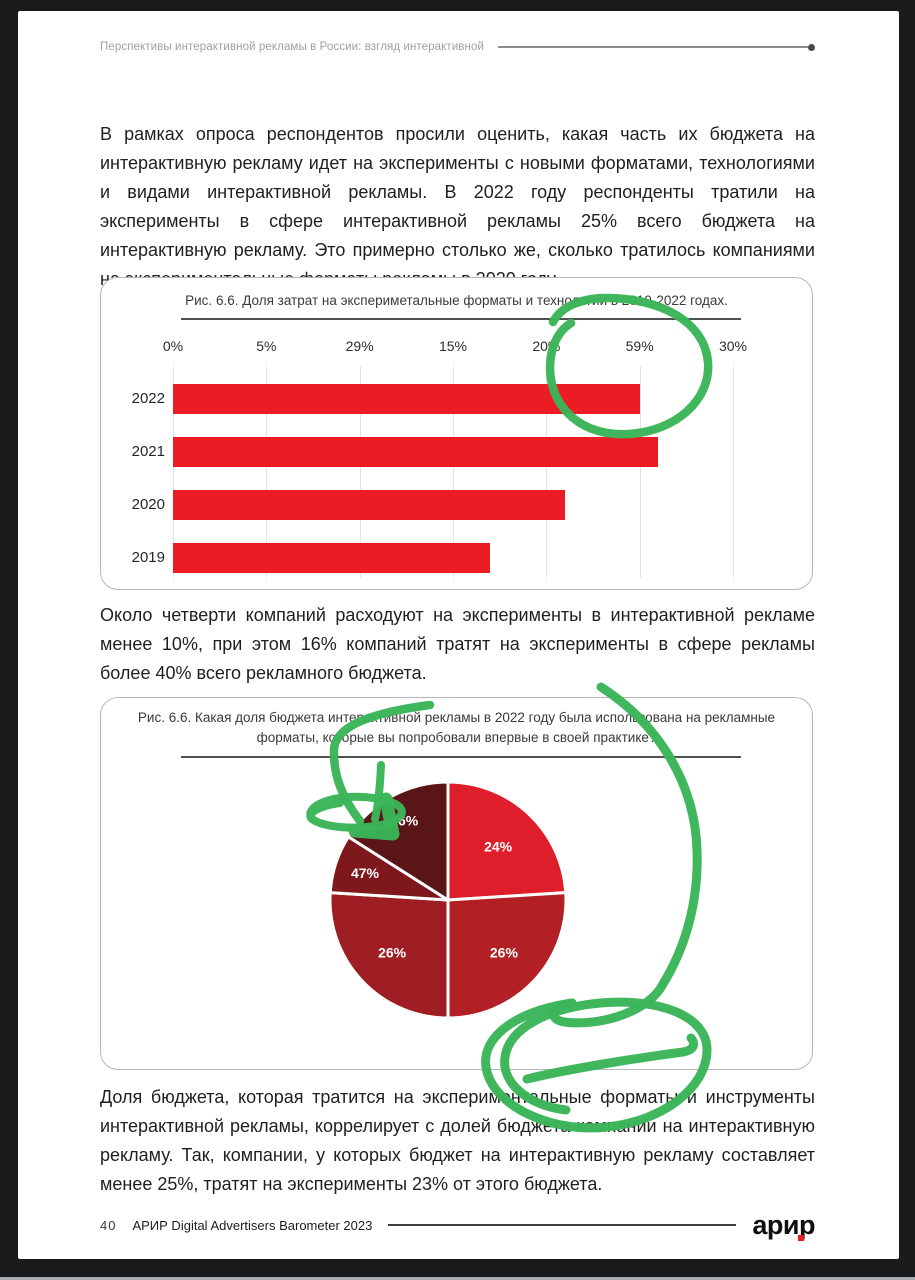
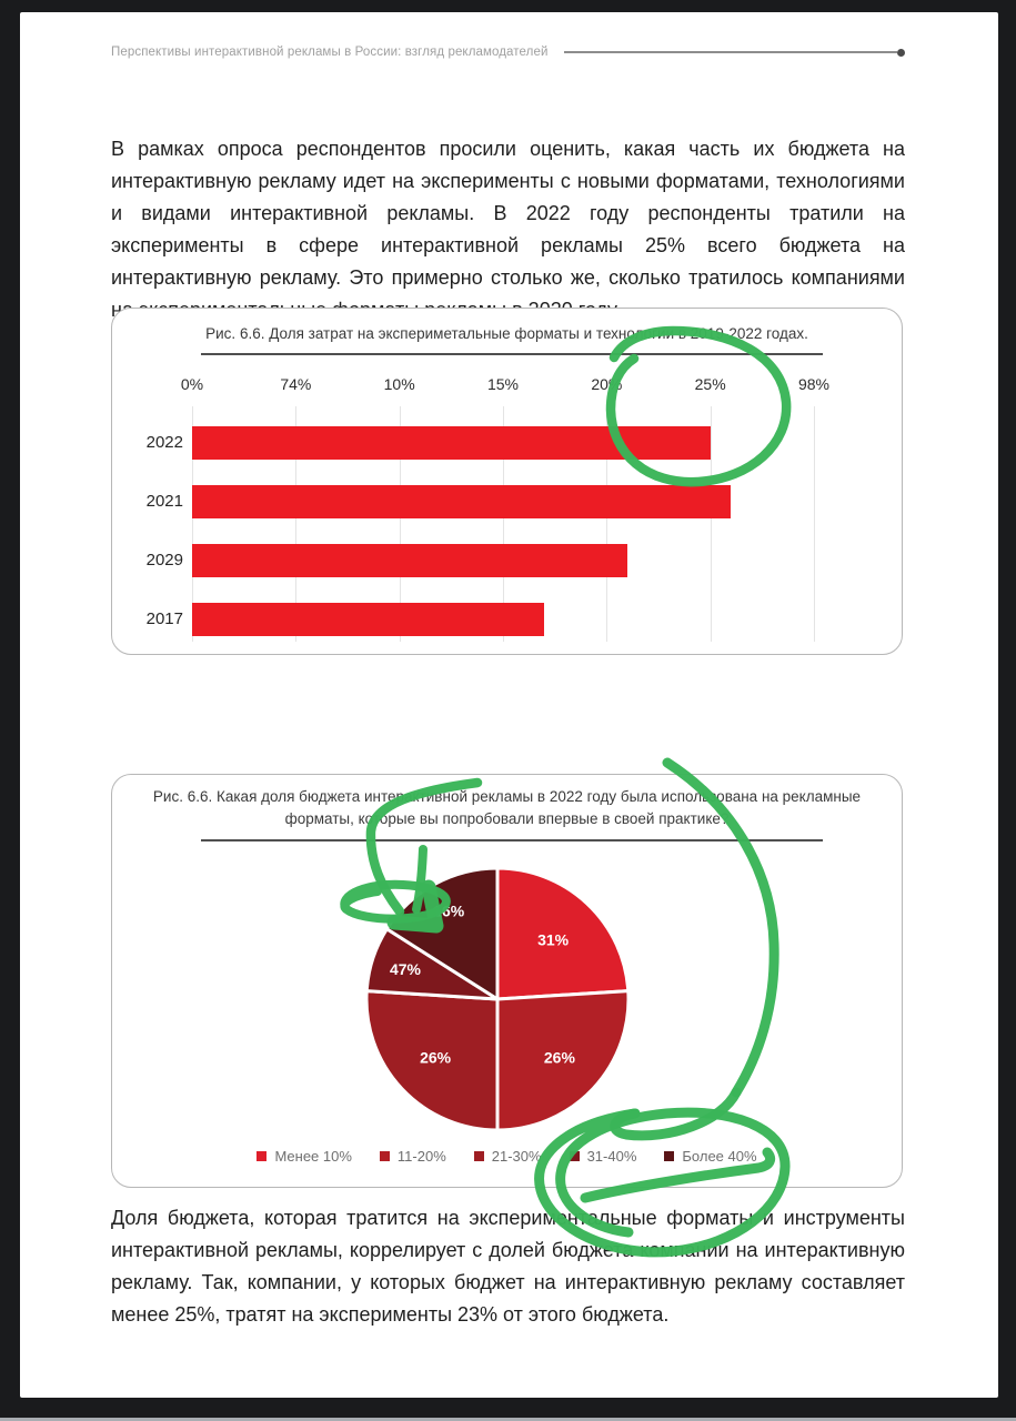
- Перспективы интерактивной рекламы в России: взгляд интерактивной
+ Перспективы интерактивной рекламы в России: взгляд рекламодателей
  В рамках опроса респондентов просили оценить, какая часть их бюджета на интерактивную рекламу идет на эксперименты с новыми форматами, технологиями и видами интерактивной рекламы. В 2022 году респонденты тратили на эксперименты в сфере интерактивной рекламы 25% всего бюджета на интерактивную рекламу. Это примерно столько же, сколько тратилось компаниями н
  Рис. 6.6. Доля затрат на экспериметальные форматы и техно2022 годах.
  0%
- 5%
+ 74%
- 29%
+ 10%
  15%
- 59%
+ 25%
- 30%
+ 98%
  2022
  2021
- 2020
+ 2029
- 2019
+ 2017
- Около четверти компаний расходуют на эксперименты в интерактивной рекламе менее 10%, при этом 16% компаний тратят на эксперименты в сфере рекламы более 40% всего рекламного бюджета.
  Рис. 6.6. Какая доля бюджета интеивной рекламы в 2022 году была исполована на рекламные форматы, коорые вы попробовали впервые в своей практике
- 24%
+ 31%
  26%
  26%
  47%
+ Менее 10%
+ 11-20%
+ 21-30%
+ 31-40%
+ Более 40%
  Доля бюджета, которая тратится на эксперимнльные форматы и инструменты интерактивной рекламы, коррелирует с долей бюджии на интерактивную рекламу. Так, компании, у которых бюджет на интерактивную рекламу составляет менее 25%, тратят на эксперименты 23% от этого бюджета.
- 40
- АРИР Digital Advertisers Barometer 2023
- арир
